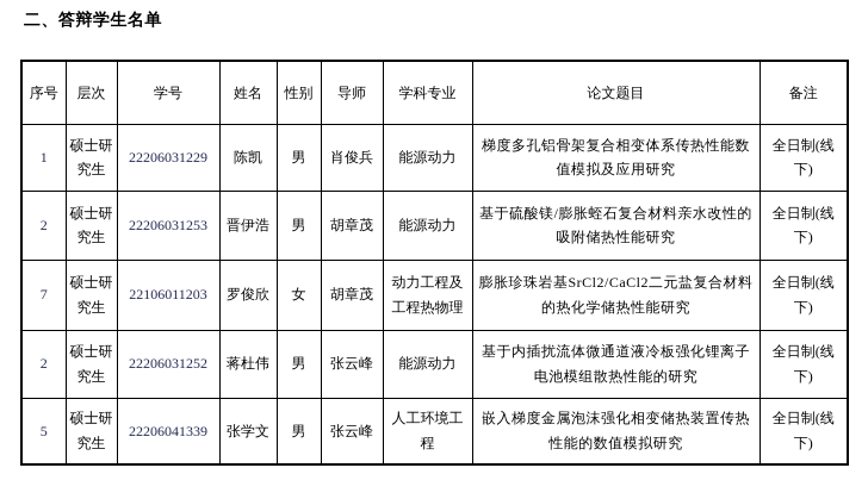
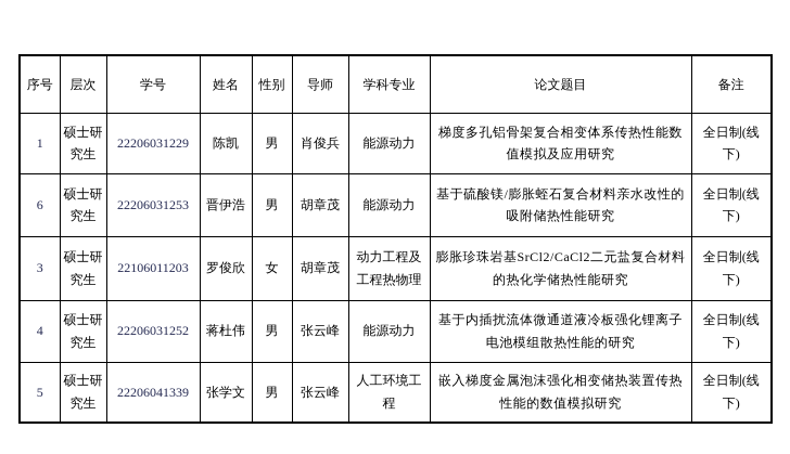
- 二、答辩学生名单
  序号	层次	学号	姓名	性别	导师	学科专业	论文题目	备注
  1	硕士研究生	22206031229	陈凯	男	肖俊兵	能源动力	梯度多孔铝骨架复合相变体系传热性能数值模拟及应用研究	全日制(线下)
- 2	硕士研究生	22206031253	晋伊浩	男	胡章茂	能源动力	基于硫酸镁/膨胀蛭石复合材料亲水改性的吸附储热性能研究	全日制(线下)
+ 6	硕士研究生	22206031253	晋伊浩	男	胡章茂	能源动力	基于硫酸镁/膨胀蛭石复合材料亲水改性的吸附储热性能研究	全日制(线下)
- 7	硕士研究生	22106011203	罗俊欣	女	胡章茂	动力工程及工程热物理	膨胀珍珠岩基SrCl2/CaCl2二元盐复合材料的热化学储热性能研究	全日制(线下)
+ 3	硕士研究生	22106011203	罗俊欣	女	胡章茂	动力工程及工程热物理	膨胀珍珠岩基SrCl2/CaCl2二元盐复合材料的热化学储热性能研究	全日制(线下)
- 2	硕士研究生	22206031252	蒋杜伟	男	张云峰	能源动力	基于内插扰流体微通道液冷板强化锂离子电池模组散热性能的研究	全日制(线下)
+ 4	硕士研究生	22206031252	蒋杜伟	男	张云峰	能源动力	基于内插扰流体微通道液冷板强化锂离子电池模组散热性能的研究	全日制(线下)
  5	硕士研究生	22206041339	张学文	男	张云峰	人工环境工程	嵌入梯度金属泡沫强化相变储热装置传热性能的数值模拟研究	全日制(线下)
